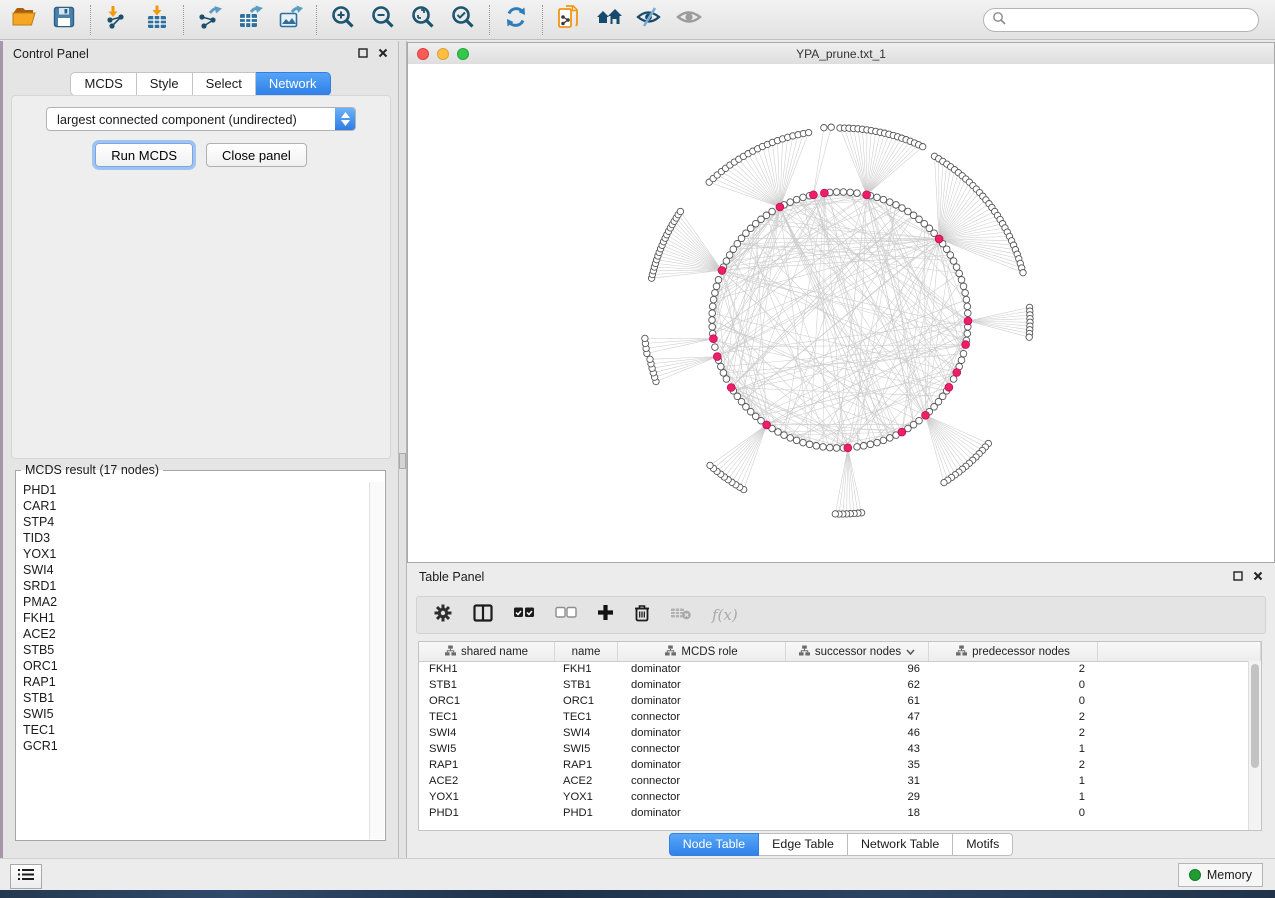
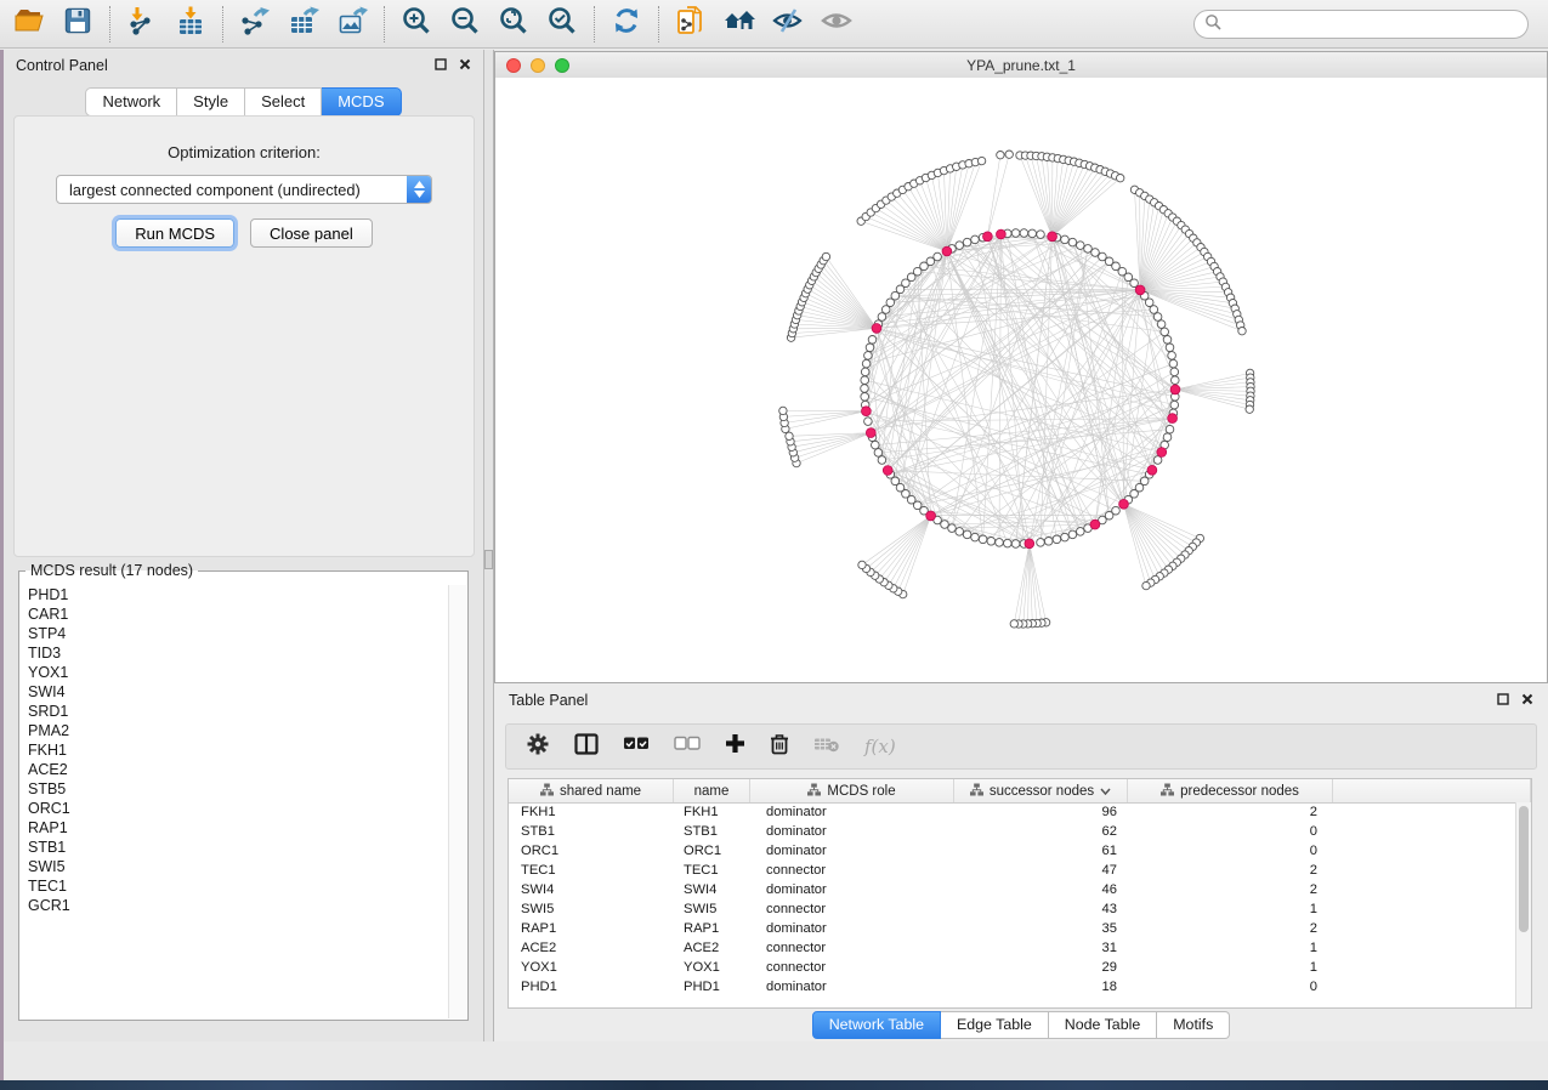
  Control Panel
- MCDS
+ Network
  Style
  Select
- Network
+ MCDS
+ Optimization criterion:
  largest connected component (undirected)
  Run MCDS
  Close panel
  MCDS result (17 nodes)
  PHD1
  CAR1
  STP4
  TID3
  YOX1
  SWI4
  SRD1
  PMA2
  FKH1
  ACE2
  STB5
  ORC1
  RAP1
  STB1
  SWI5
  TEC1
  GCR1
  YPA_prune.txt_1
  Table Panel
  f(x)
  shared name
  name
  MCDS role
  successor nodes
  predecessor nodes
  FKH1
  FKH1
  dominator
  96
  2
  STB1
  STB1
  dominator
  62
  0
  ORC1
  ORC1
  dominator
  61
  0
  TEC1
  TEC1
  connector
  47
  2
  SWI4
  SWI4
  dominator
  46
  2
  SWI5
  SWI5
  connector
  43
  1
  RAP1
  RAP1
  dominator
  35
  2
  ACE2
  ACE2
  connector
  31
  1
  YOX1
  YOX1
  connector
  29
  1
  PHD1
  PHD1
  dominator
  18
  0
- Node Table
+ Network Table
  Edge Table
- Network Table
+ Node Table
  Motifs
- Memory
